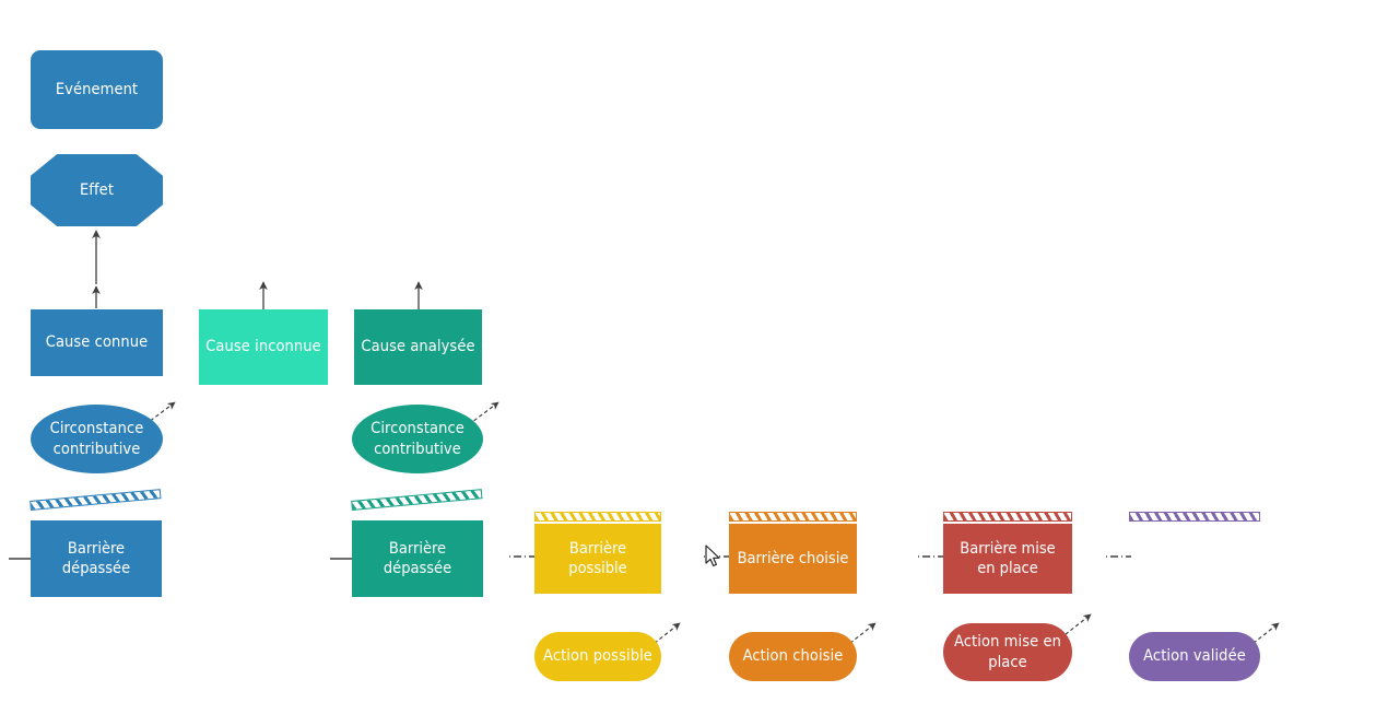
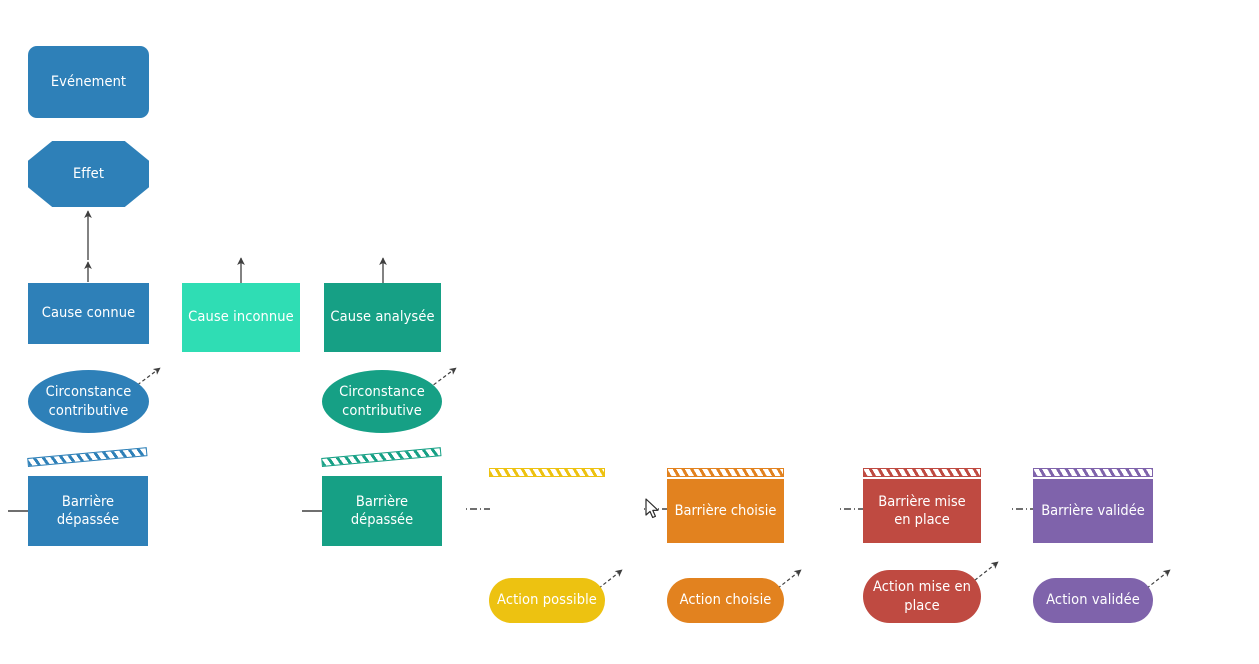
  Evénement
  Effet
  Cause connue
  Cause inconnue
  Cause analysée
  Circonstance contributive
  Circonstance contributive
  Action possible
  Action choisie
  Action mise en place
  Action validée
  Barrière dépassée
  Barrière dépassée
- Barrière possible
  Barrière choisie
  Barrière mise en place
+ Barrière validée
